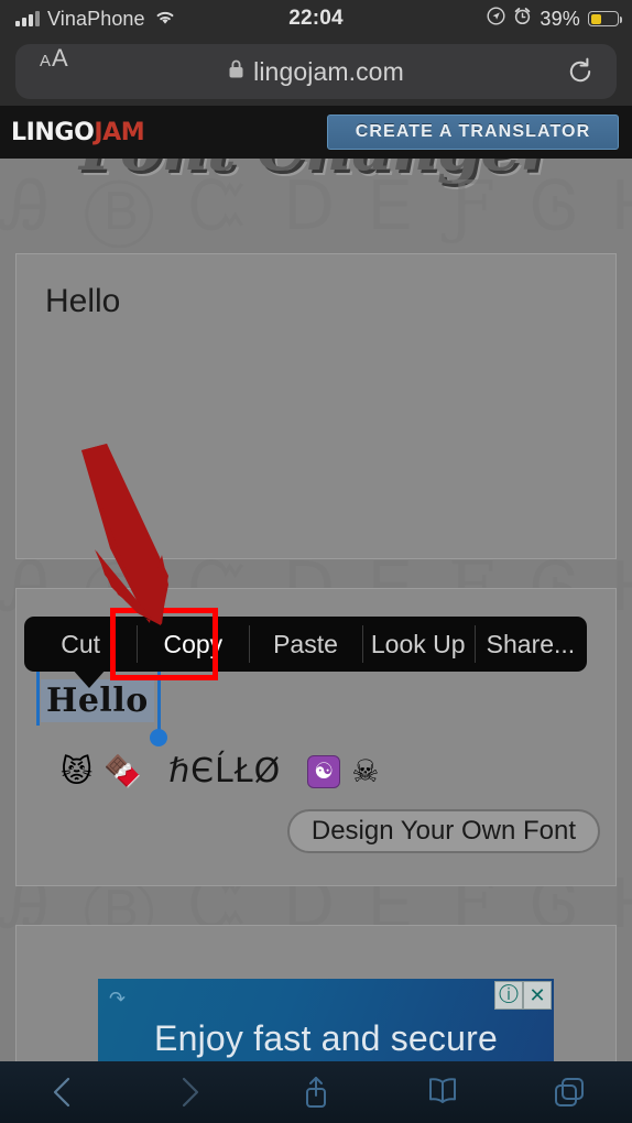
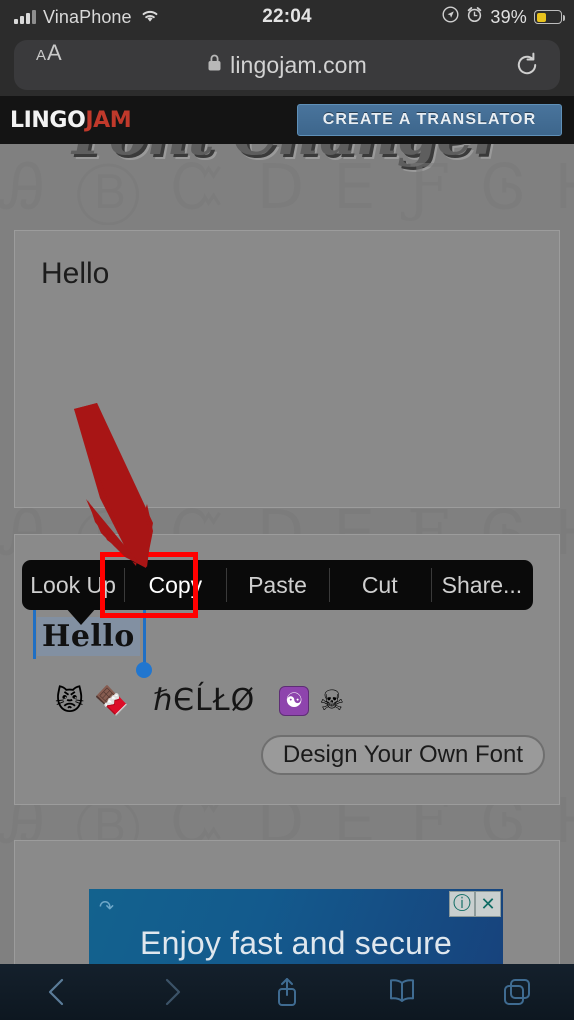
  VinaPhone
  22:04
  39%
  A
  A
  lingojam.com
  LINGO
  JAM
  CREATE A TRANSLATOR
  Ꭿ Ⓑ Ꮸ ᗞ Ꭼ Ƒ Ꮆ
  Ꭿ Ꮸ ᗞ Ꭼ Ƒ Ꮆ
  Ꭿ Ⓑ Ꮸ ᗞ Ꭼ Ƒ Ꮆ
  Hello
  Hello
  😾
  🍫
  ℏЄĹŁØ
  ☯
  ☠
  Design Your Own Font
  ↷
  ⓘ
  ✕
  Enjoy fast and secure
- Cut
+ Look Up
  Copy
  Paste
- Look Up
+ Cut
  Share...
